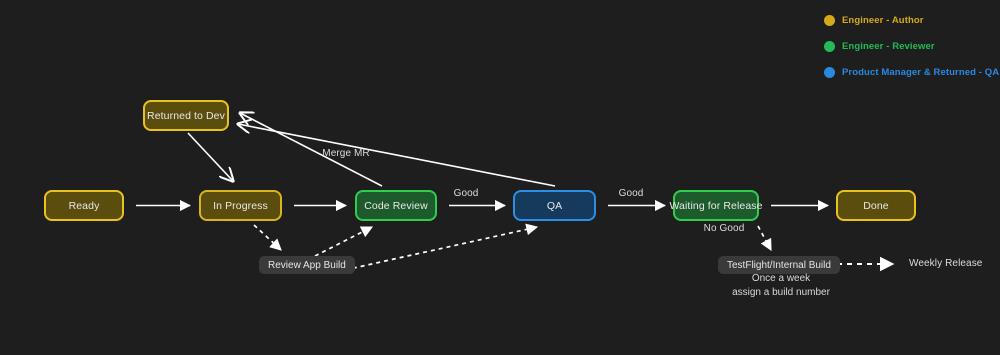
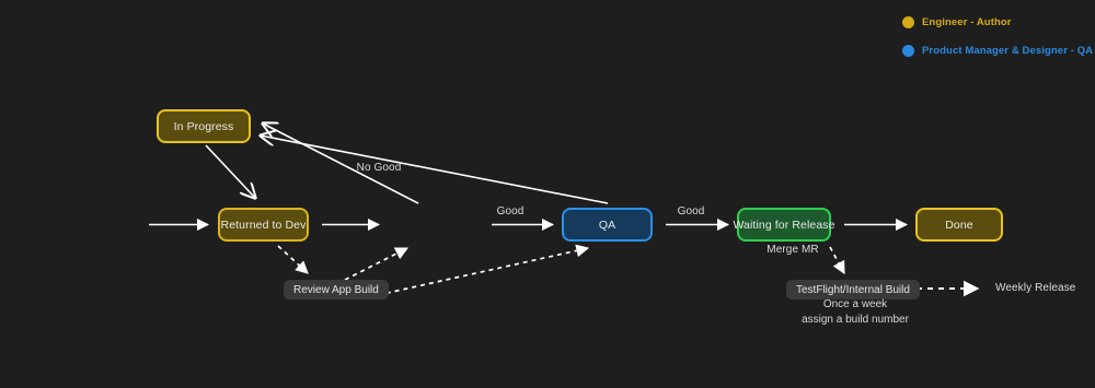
  Engineer - Author
- Engineer - Reviewer
- Product Manager & Returned - QA
+ Product Manager & Designer - QA
- Returned to Dev
+ In Progress
- Ready
- In Progress
+ Returned to Dev
- Code Review
  QA
  Waiting for Release
  Done
  Review App Build
  TestFlight/Internal Build
- Merge MR
+ No Good
  Good
  Good
- No Good
+ Merge MR
  Weekly Release
  Once a week
  assign a build number
